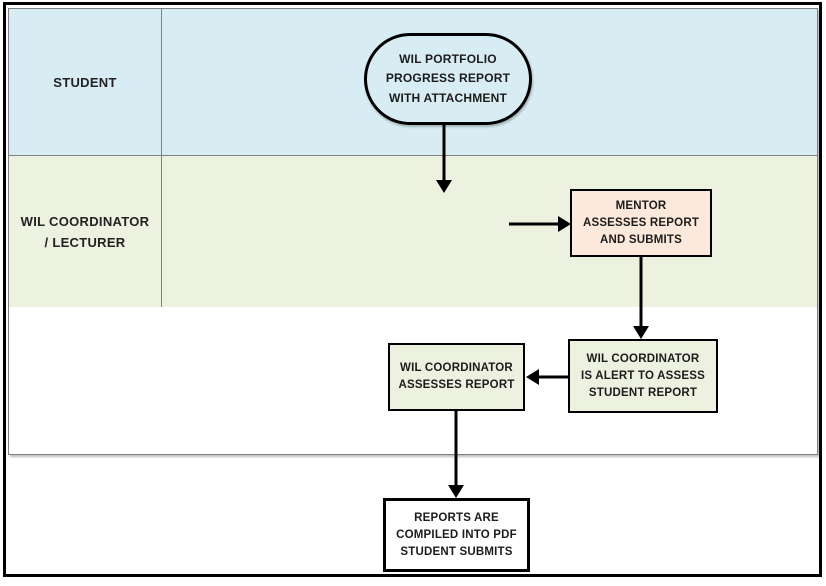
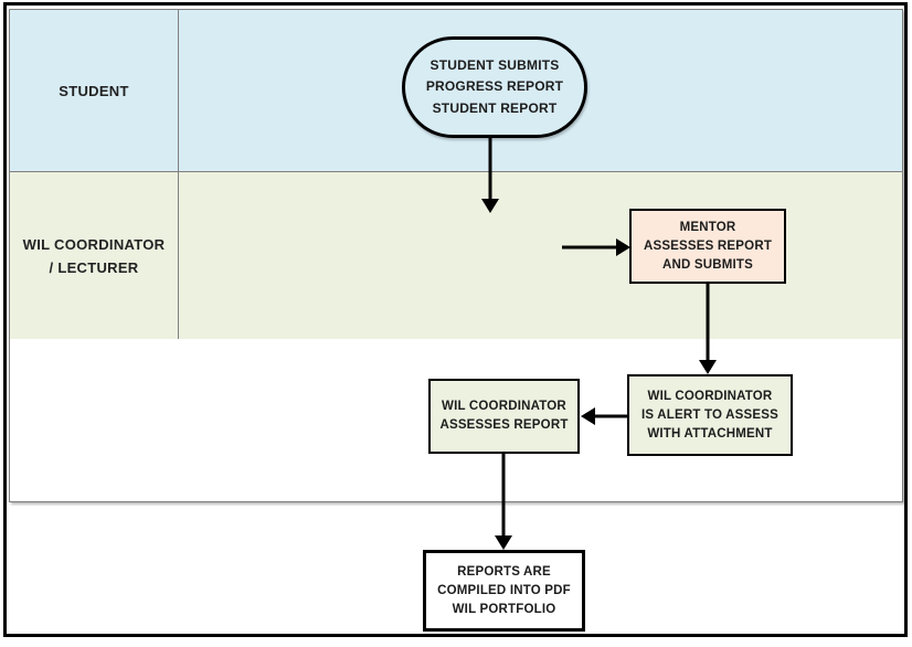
  STUDENT
  WIL COORDINATOR
  / LECTURER
- WIL PORTFOLIO
+ STUDENT SUBMITS
  PROGRESS REPORT
- WITH ATTACHMENT
+ STUDENT REPORT
  MENTOR
  ASSESSES REPORT
  AND SUBMITS
  WIL COORDINATOR
  ASSESSES REPORT
  WIL COORDINATOR
  IS ALERT TO ASSESS
- STUDENT REPORT
+ WITH ATTACHMENT
  REPORTS ARE
  COMPILED INTO PDF
- STUDENT SUBMITS
+ WIL PORTFOLIO
